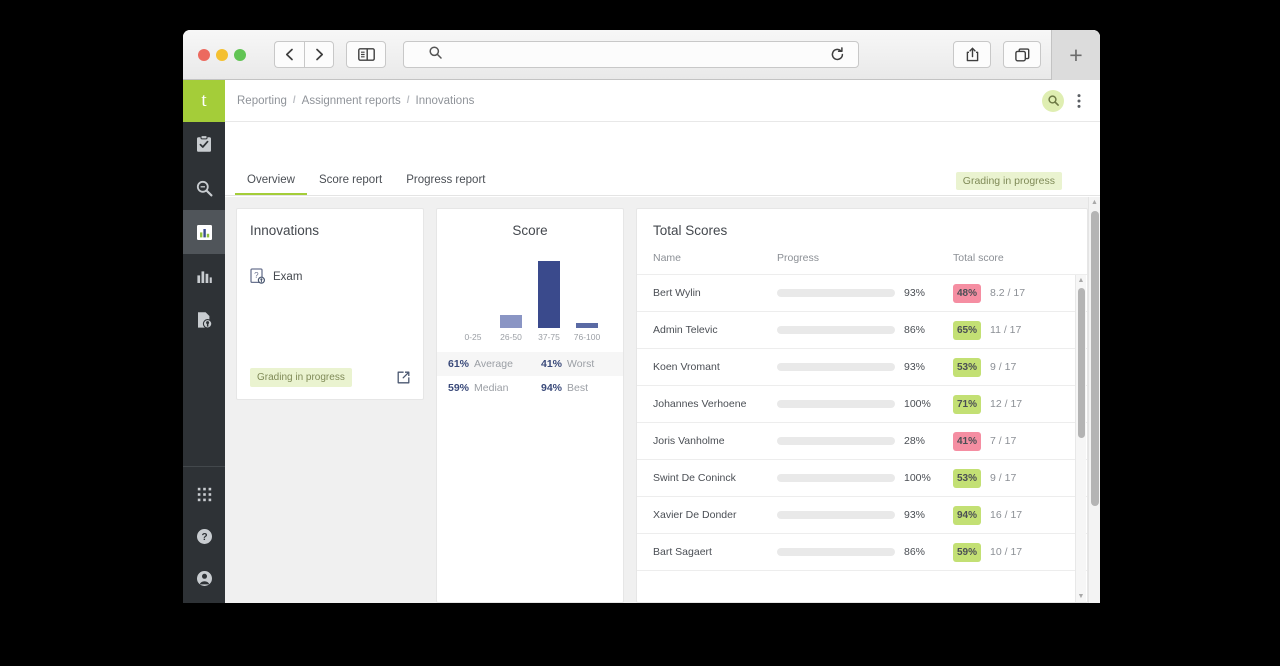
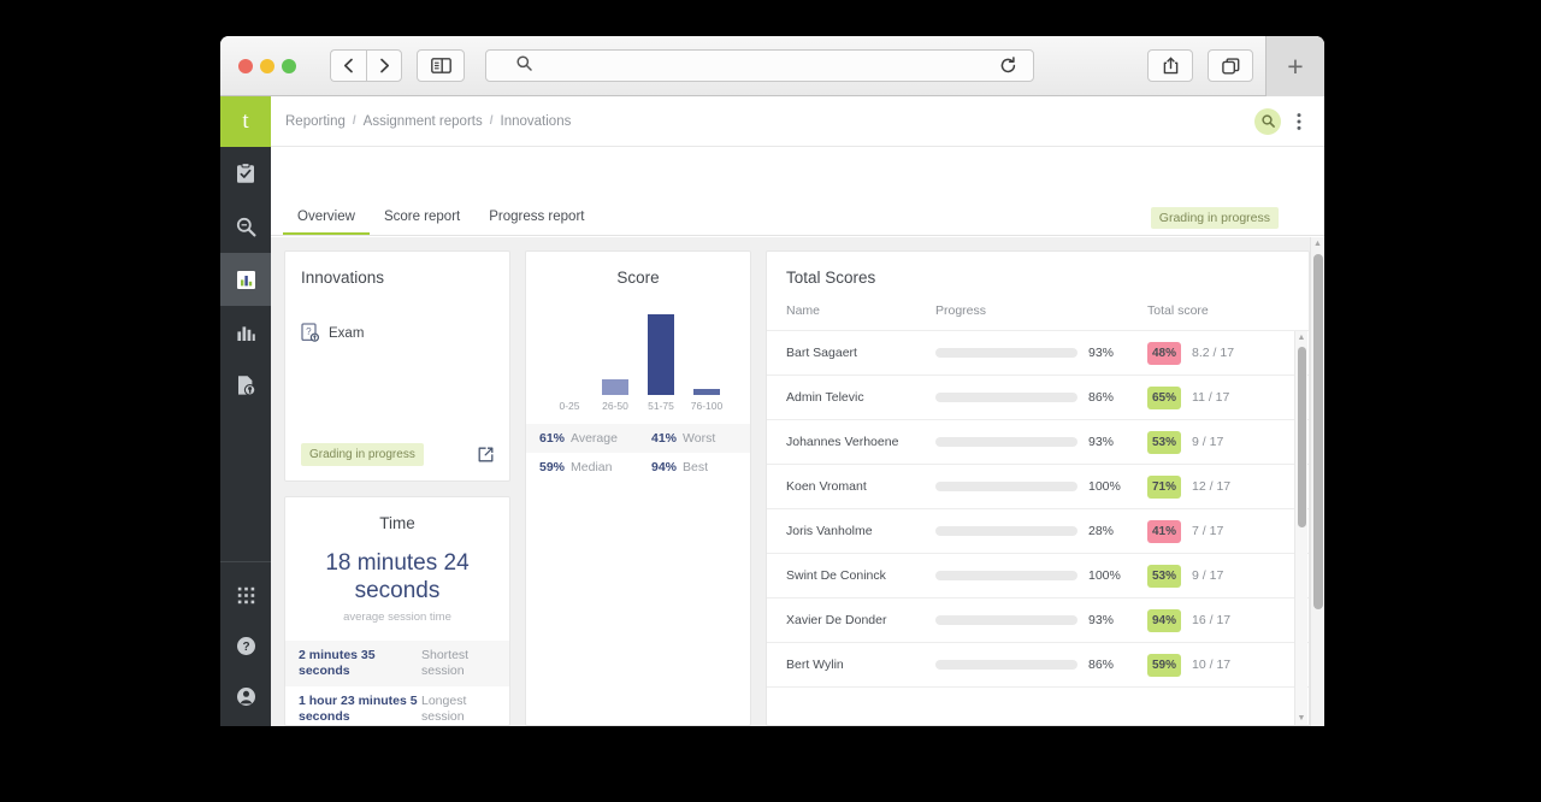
  +
  t
  ?
  Reporting
  /
  Assignment reports
  /
  Innovations
  Overview
  Score report
  Progress report
  Grading in progress
  Innovations
  ?
  Exam
  Grading in progress
+ Time
+ 18 minutes 24 seconds
+ average session time
+ 2 minutes 35 seconds
+ Shortest session
+ 1 hour 23 minutes 5 seconds
+ Longest session
  Score
  0-25
  26-50
- 37-75
+ 51-75
  76-100
  61%
  Average
  41%
  Worst
  59%
  Median
  94%
  Best
  Total Scores
  Name
  Progress
  Total score
- Bert Wylin
+ Bart Sagaert
  93%
  48%
  8.2 / 17
  Admin Televic
  86%
  65%
  11 / 17
- Koen Vromant
+ Johannes Verhoene
  93%
  53%
  9 / 17
- Johannes Verhoene
+ Koen Vromant
  100%
  71%
  12 / 17
  Joris Vanholme
  28%
  41%
  7 / 17
  Swint De Coninck
  100%
  53%
  9 / 17
  Xavier De Donder
  93%
  94%
  16 / 17
- Bart Sagaert
+ Bert Wylin
  86%
  59%
  10 / 17
